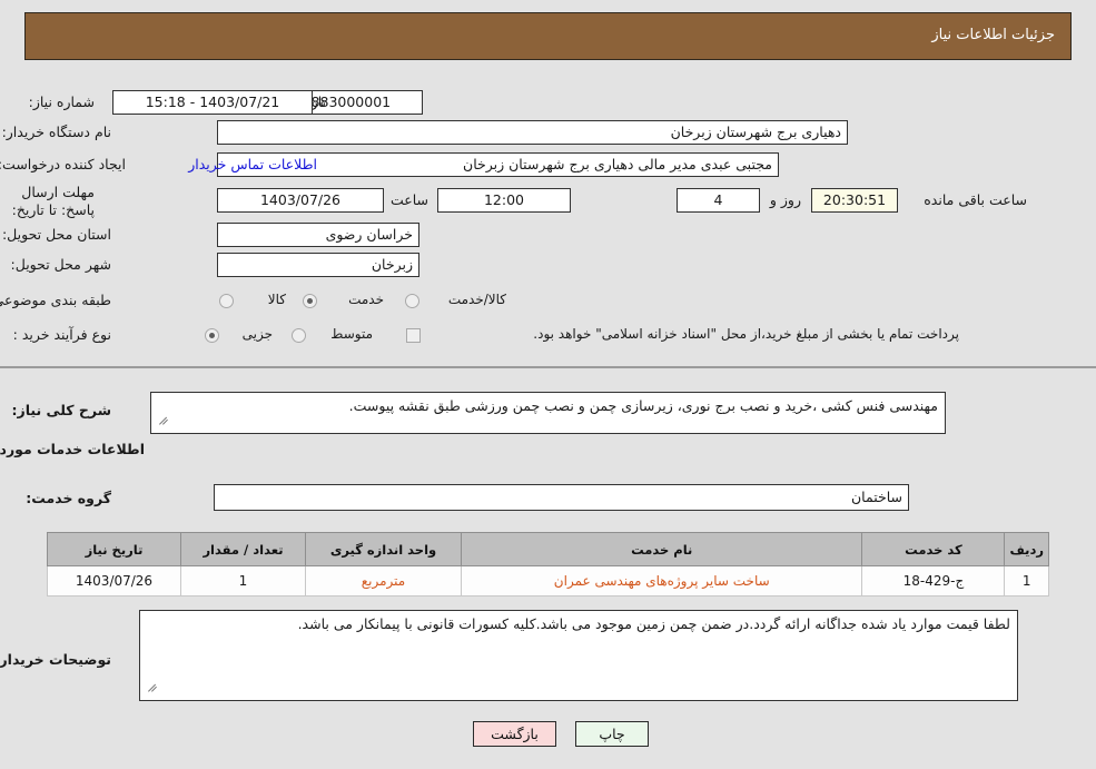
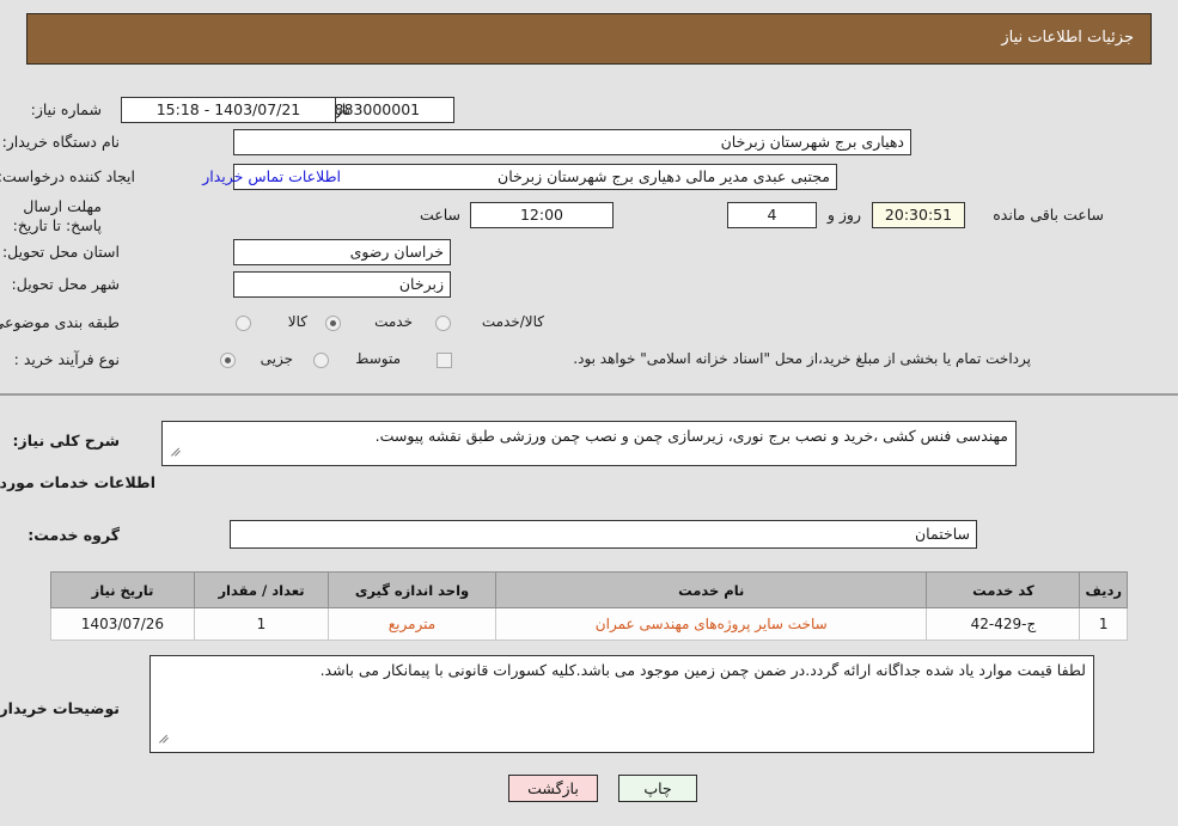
  جزئیات اطلاعات نیاز
  شماره نیاز:
  1403/07/21 - 15:18
  نام دستگاه خریدار:
  دهیاری برج شهرستان زبرخان
  ایجاد کننده درخواست
  مجتبی عبدی مدیر مالی دهیاری برج شهرستان زبرخان
  اطلاعات تماس خریدار
  مهلت ارسال پاسخ: تا تاریخ:
- 1403/07/26
  ساعت
  12:00
  4
  روز و
  20:30:51
  ساعت باقی مانده
  استان محل تحویل:
  خراسان رضوی
  شهر محل تحویل:
  زبرخان
  طبقه بندی موضوع
  کالا
  خدمت
  کالا/خدمت
  نوع فرآیند خرید :
  جزیی
  متوسط
  پرداخت تمام یا بخشی از مبلغ خرید،از محل "اسناد خزانه اسلامی" خواهد بود.
  شرح کلی نیاز:
  مهندسی فنس کشی ،خرید و نصب برج نوری، زیرسازی چمن و نصب چمن ورزشی طبق نقشه پیوست.
  اطلاعات خدمات مورد
  گروه خدمت:
  ساختمان
  ردیف	کد خدمت	نام خدمت	واحد اندازه گیری	تعداد / مقدار	تاریخ نیاز
- 1	ج-429-18	ساخت سایر پروژه‌های مهندسی عمران	مترمربع	1	1403/07/26
+ 1	ج-429-42	ساخت سایر پروژه‌های مهندسی عمران	مترمربع	1	1403/07/26
  توضیحات خریدار
  لطفا قیمت موارد یاد شده جداگانه ارائه گردد.در ضمن چمن زمین موجود می باشد.کلیه کسورات قانونی با پیمانکار می باشد.
  چاپ
  بازگشت
